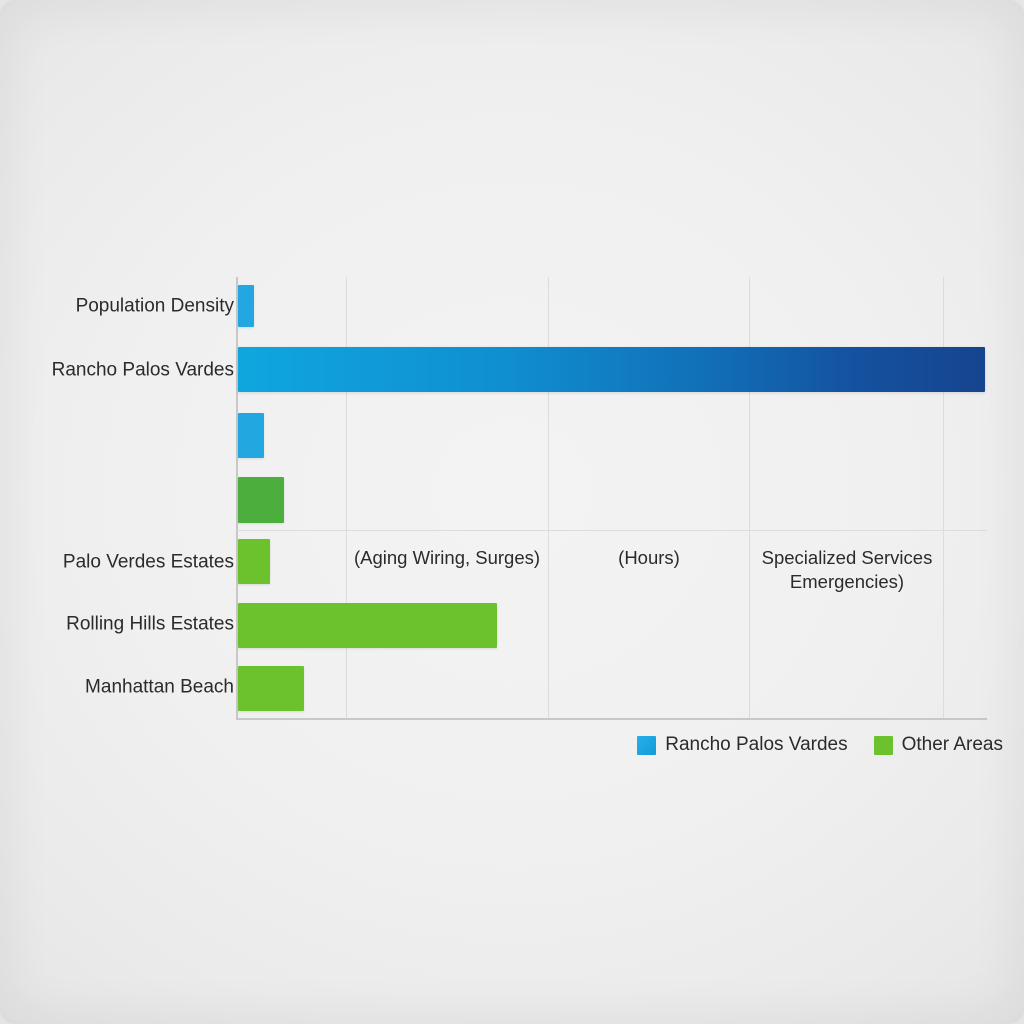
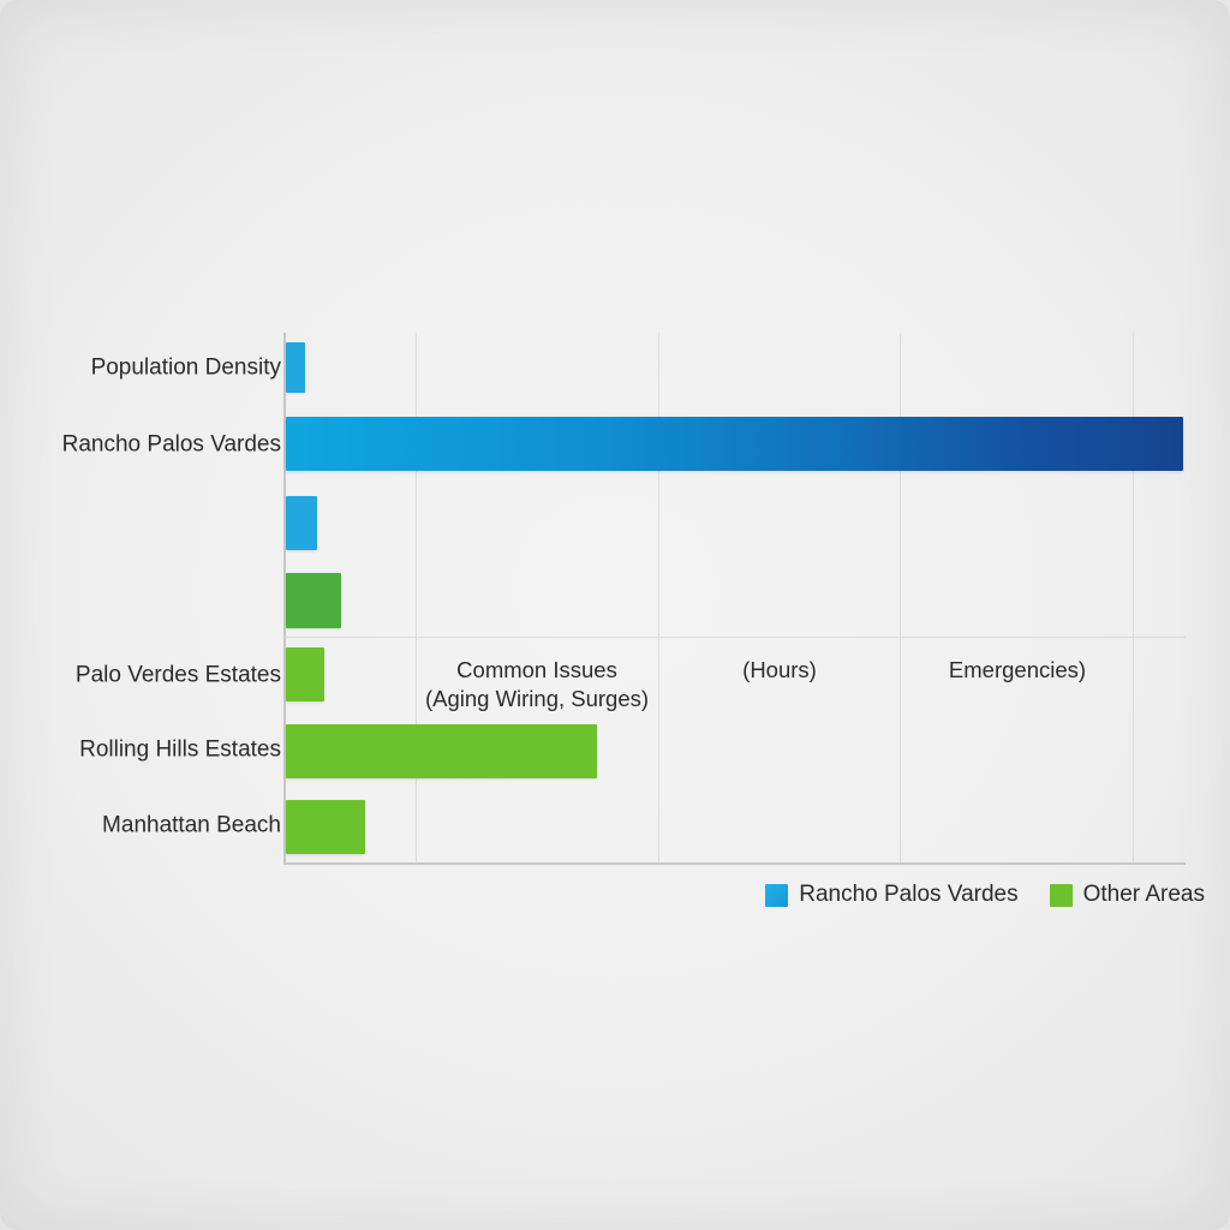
  Population Density
  Rancho Palos Vardes
  Palo Verdes Estates
  Rolling Hills Estates
  Manhattan Beach
+ Common Issues
  (Aging Wiring, Surges)
  (Hours)
- Specialized Services
  Emergencies)
  Rancho Palos Vardes
  Other Areas
